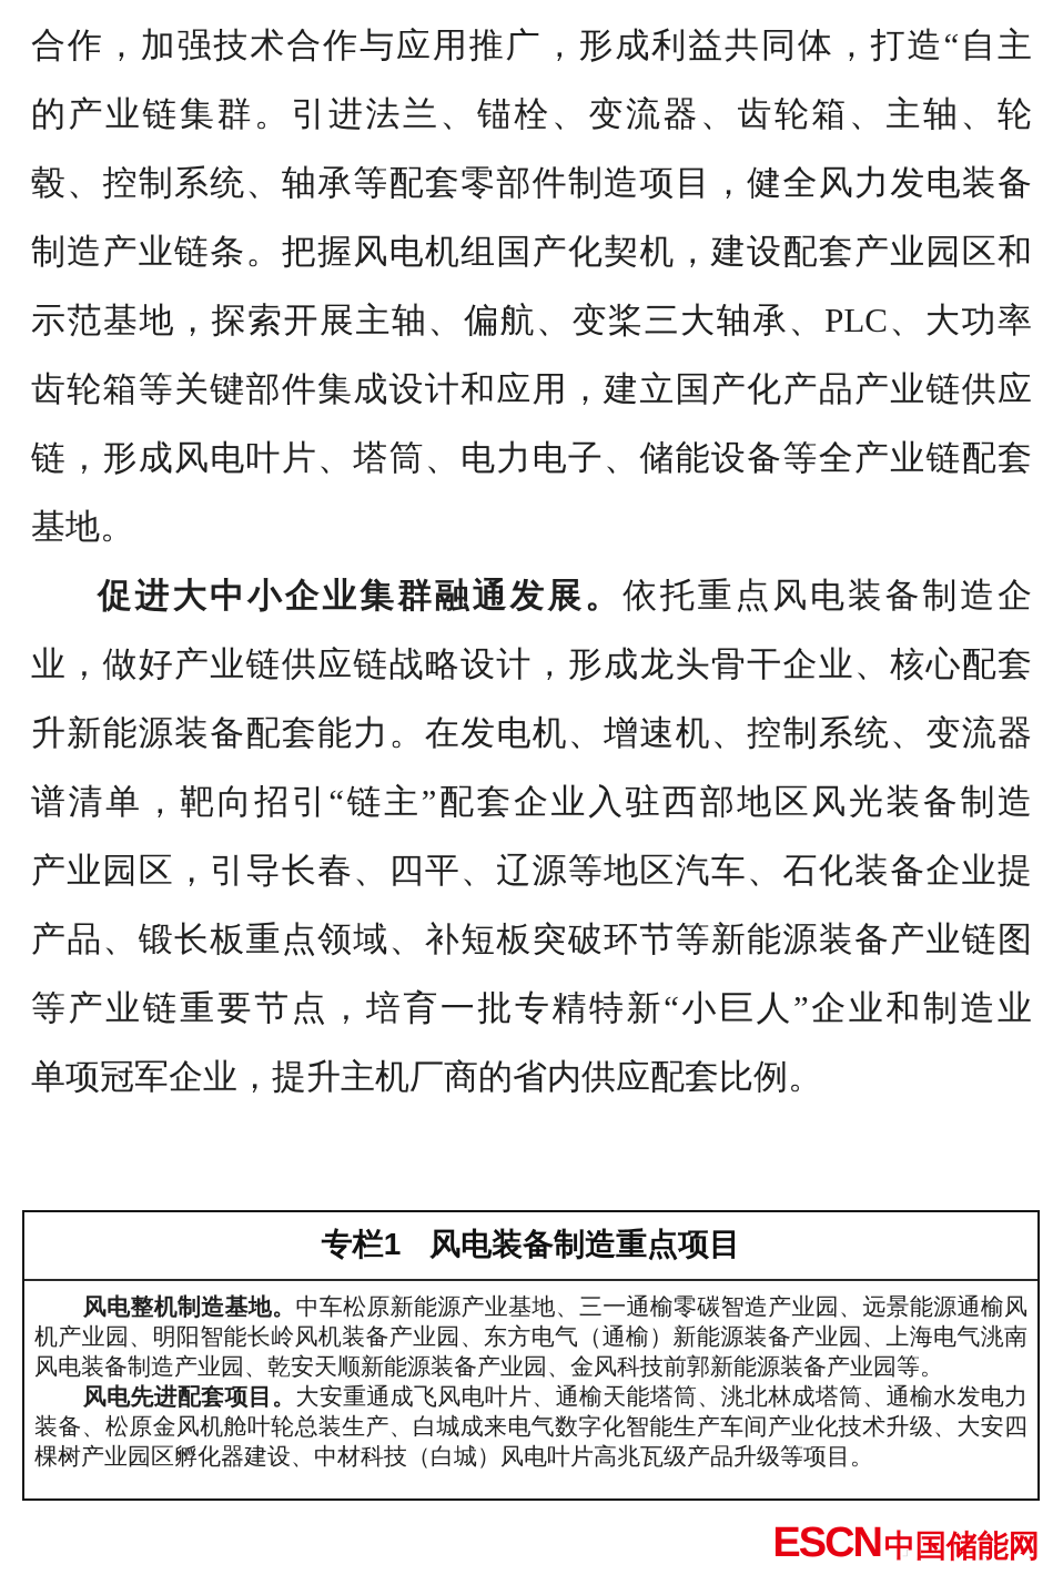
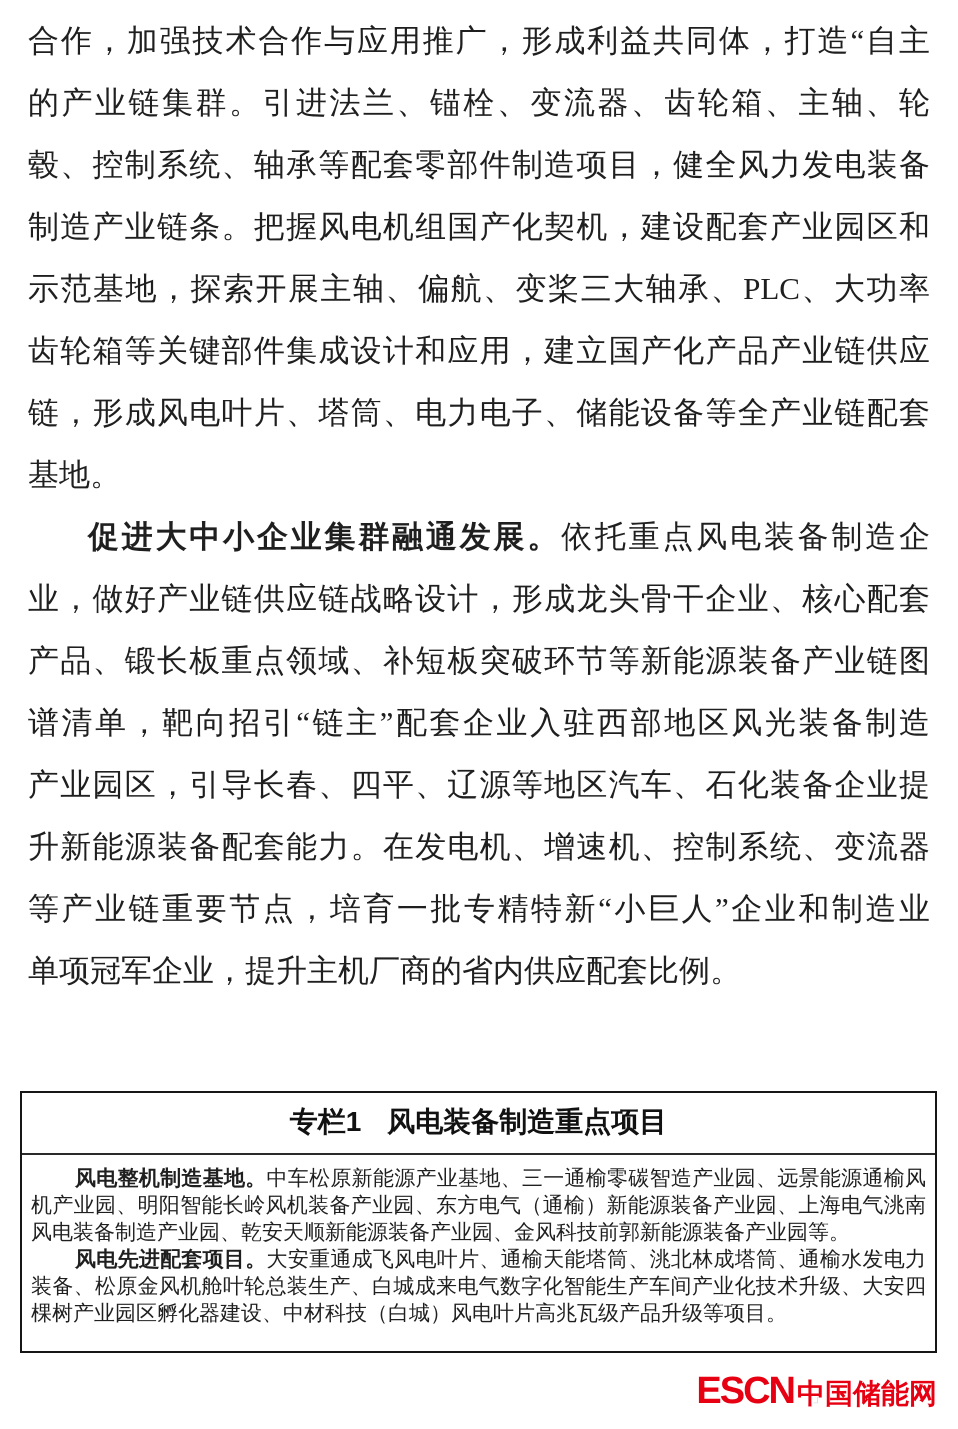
  合作，加强技术合作与应用推广，形成利益共同体，打造“自主
  的产业链集群。引进法兰、锚栓、变流器、齿轮箱、主轴、轮
  毂、控制系统、轴承等配套零部件制造项目，健全风力发电装备
  制造产业链条。把握风电机组国产化契机，建设配套产业园区和
  示范基地，探索开展主轴、偏航、变桨三大轴承、PLC、大功率
  齿轮箱等关键部件集成设计和应用，建立国产化产品产业链供应
  链，形成风电叶片、塔筒、电力电子、储能设备等全产业链配套
  基地。
  促进大中小企业集群融通发展。依托重点风电装备制造企
  业，做好产业链供应链战略设计，形成龙头骨干企业、核心配套
- 升新能源装备配套能力。在发电机、增速机、控制系统、变流器
+ 产品、锻长板重点领域、补短板突破环节等新能源装备产业链图
  谱清单，靶向招引“链主”配套企业入驻西部地区风光装备制造
  产业园区，引导长春、四平、辽源等地区汽车、石化装备企业提
- 产品、锻长板重点领域、补短板突破环节等新能源装备产业链图
+ 升新能源装备配套能力。在发电机、增速机、控制系统、变流器
  等产业链重要节点，培育一批专精特新“小巨人”企业和制造业
  单项冠军企业，提升主机厂商的省内供应配套比例。
  专栏1
  风电装备制造重点项目
  风电整机制造基地。中车松原新能源产业基地、三一通榆零碳智造产业园、远景能源通榆风机产业园、明阳智能长岭风机装备产业园、东方电气（通榆）新能源装备产业园、上海电气洮南风电装备制造产业园、乾安天顺新能源装备产业园、金风科技前郭新能源装备产业园等。
  风电先进配套项目。大安重通成飞风电叶片、通榆天能塔筒、洮北林成塔筒、通榆水发电力装备、松原金风机舱叶轮总装生产、白城成来电气数字化智能生产车间产业化技术升级、大安四棵树产业园区孵化器建设、中材科技（白城）风电叶片高兆瓦级产品升级等项目。
  ESCN
  中国储能网
  」
